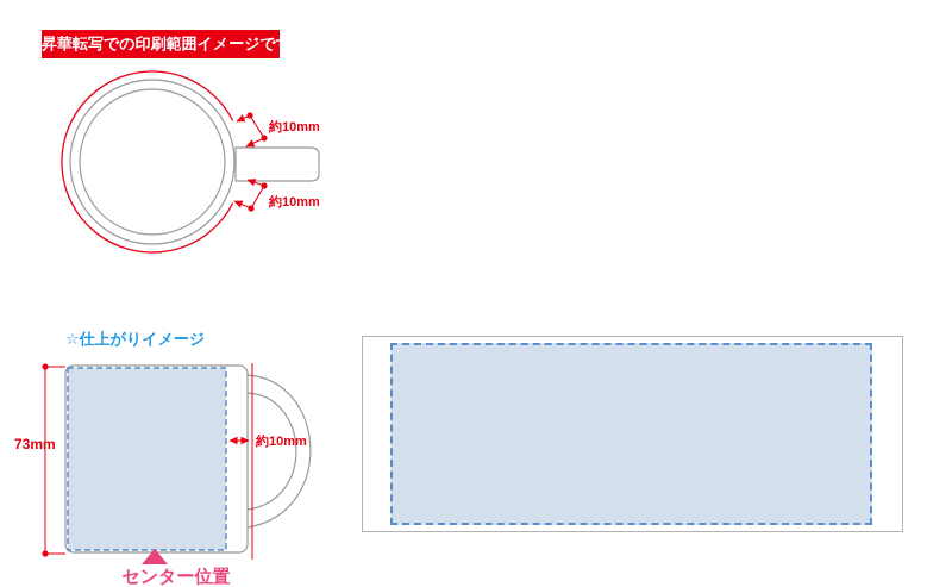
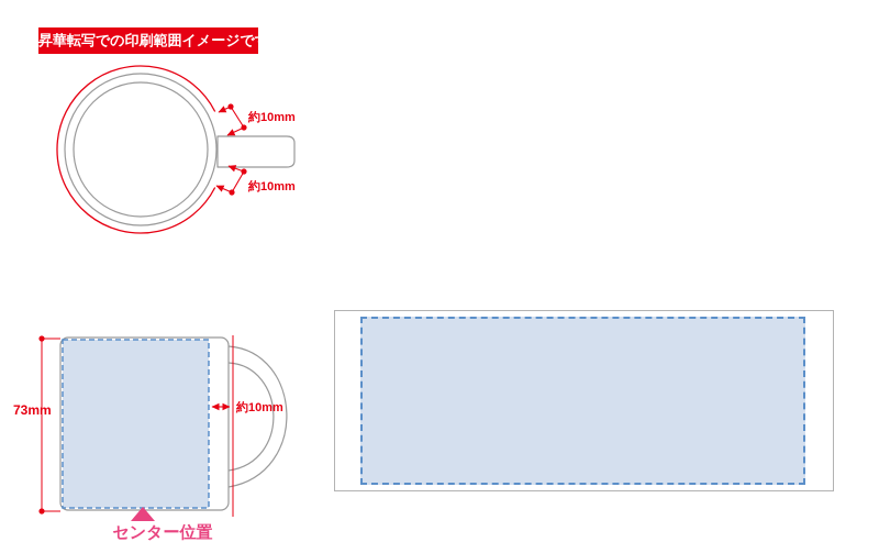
  昇華転写での印刷範囲イメージです
  約10mm
  約10mm
- ☆仕上がりイメージ
  73mm
  約10mm
  センター位置
